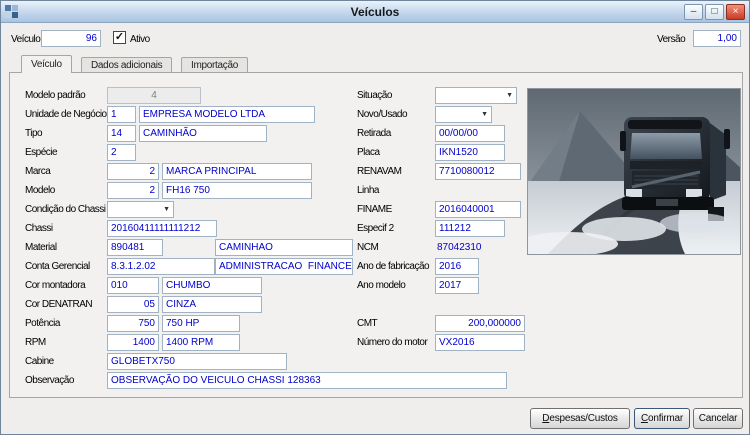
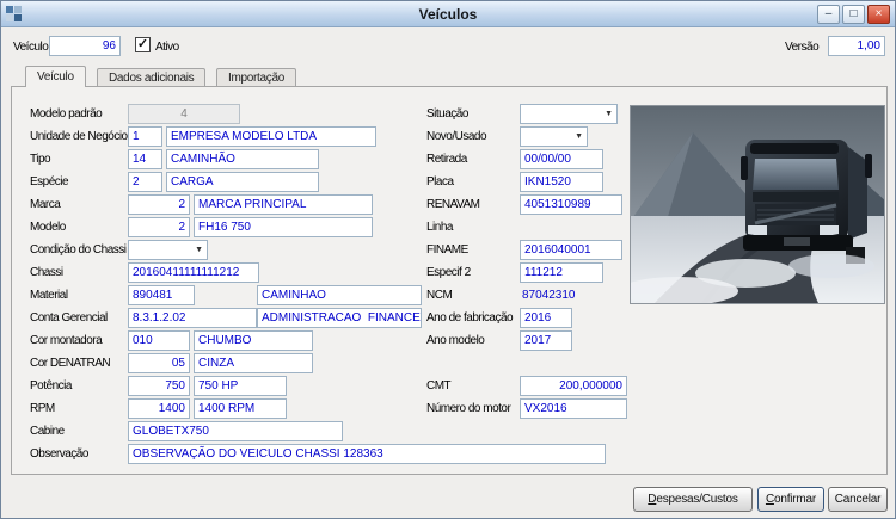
  Veículos
  –
  □
  ×
  Veículo
  96
  ✓
  Ativo
  Versão
  1,00
  Veículo
  Dados adicionais
  Importação
  Modelo padrão
  4
  Unidade de Negócio
  1
  EMPRESA MODELO LTDA
  Tipo
  14
  CAMINHÃO
  Espécie
  2
+ CARGA
  Marca
  2
  MARCA PRINCIPAL
  Modelo
  2
  FH16 750
  Condição do Chassi
  Chassi
  20160411111111212
  Material
  890481
  CAMINHAO
  Conta Gerencial
  8.3.1.2.02
  ADMINISTRACAO FINANCE
  Cor montadora
  010
  CHUMBO
  Cor DENATRAN
  05
  CINZA
  Potência
  750
  750 HP
  RPM
  1400
  1400 RPM
  Cabine
  GLOBETX750
  Observação
  OBSERVAÇÃO DO VEICULO CHASSI 128363
  Situação
  Novo/Usado
  Retirada
  00/00/00
  Placa
  IKN1520
  RENAVAM
- 7710080012
+ 4051310989
  Linha
  FINAME
  2016040001
  Especif 2
  111212
  NCM
  87042310
  Ano de fabricação
  2016
  Ano modelo
  2017
  CMT
  200,000000
  Número do motor
  VX2016
  Despesas/Custos
  Confirmar
  Cancelar
